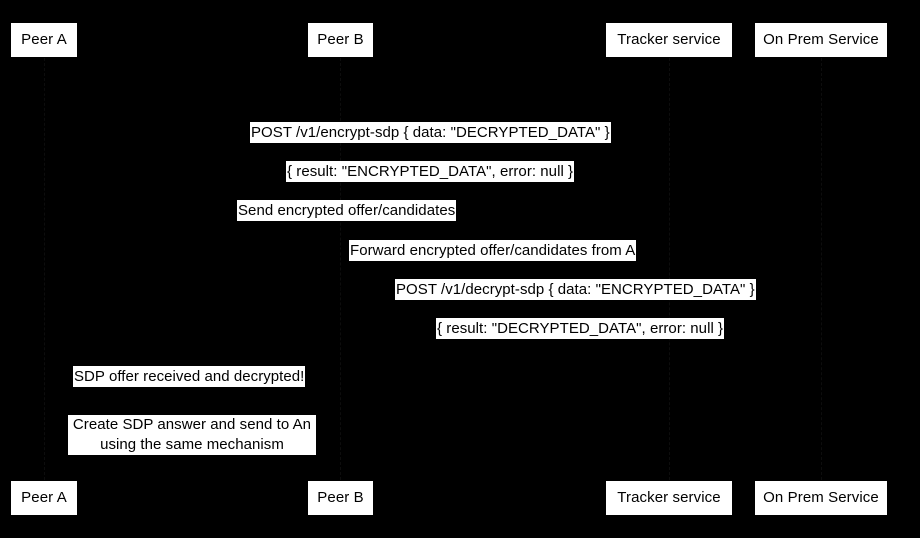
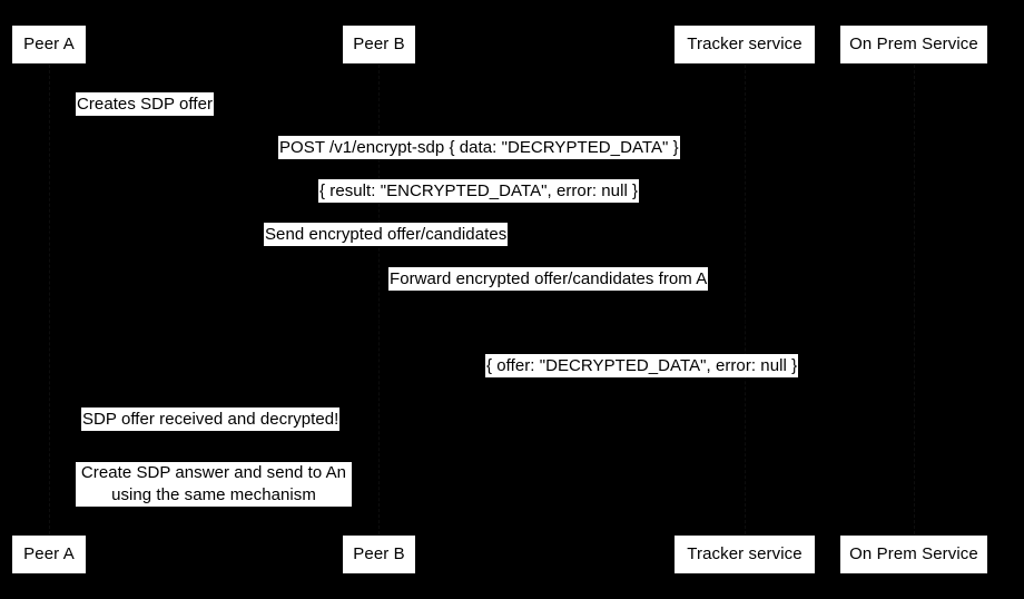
  Peer A
  Peer B
  Tracker service
  On Prem Service
+ Creates SDP offer
  POST /v1/encrypt-sdp { data: "DECRYPTED_DATA" }
  { result: "ENCRYPTED_DATA", error: null }
  Send encrypted offer/candidates
  Forward encrypted offer/candidates from A
- POST /v1/decrypt-sdp { data: "ENCRYPTED_DATA" }
- { result: "DECRYPTED_DATA", error: null }
+ { offer: "DECRYPTED_DATA", error: null }
  SDP offer received and decrypted!
  Create SDP answer and send to An
  using the same mechanism
  Peer A
  Peer B
  Tracker service
  On Prem Service
